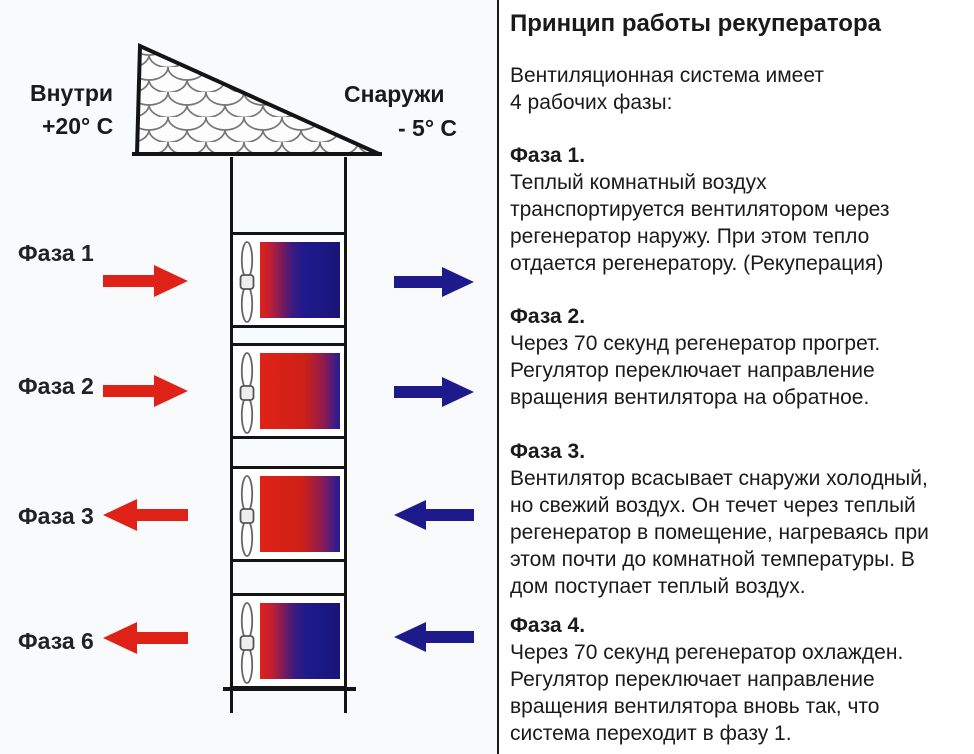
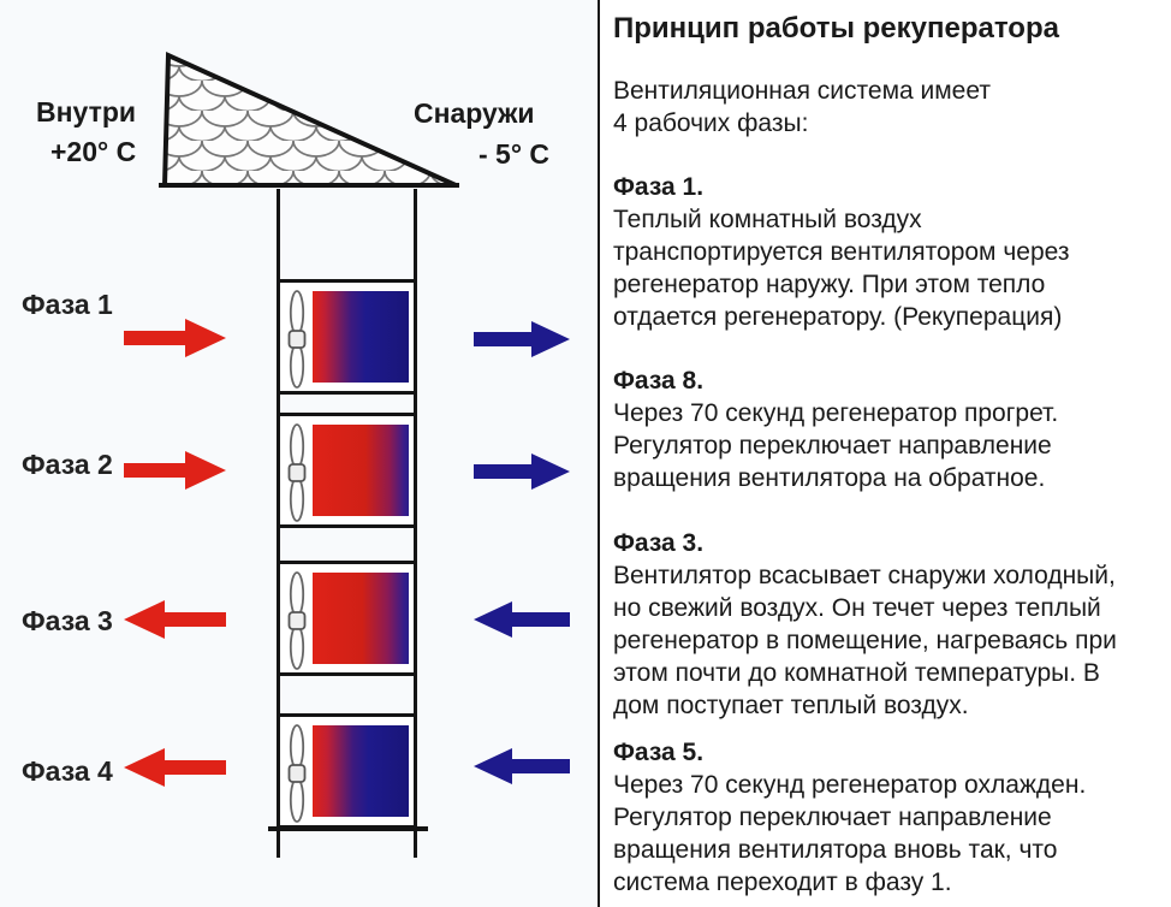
  Внутри
  +20° C
  Снаружи
  - 5° C
  Фаза 1
  Фаза 2
  Фаза 3
- Фаза 6
+ Фаза 4
  Принцип работы рекуператора
  Вентиляционная система имеет
  4 рабочих фазы:
  Фаза 1.
  Теплый комнатный воздух
  транспортируется вентилятором через
  регенератор наружу. При этом тепло
  отдается регенератору. (Рекуперация)
- Фаза 2.
+ Фаза 8.
  Через 70 секунд регенератор прогрет.
  Регулятор переключает направление
  вращения вентилятора на обратное.
  Фаза 3.
  Вентилятор всасывает снаружи холодный,
  но свежий воздух. Он течет через теплый
  регенератор в помещение, нагреваясь при
  этом почти до комнатной температуры. В
  дом поступает теплый воздух.
- Фаза 4.
+ Фаза 5.
  Через 70 секунд регенератор охлажден.
  Регулятор переключает направление
  вращения вентилятора вновь так, что
  система переходит в фазу 1.
